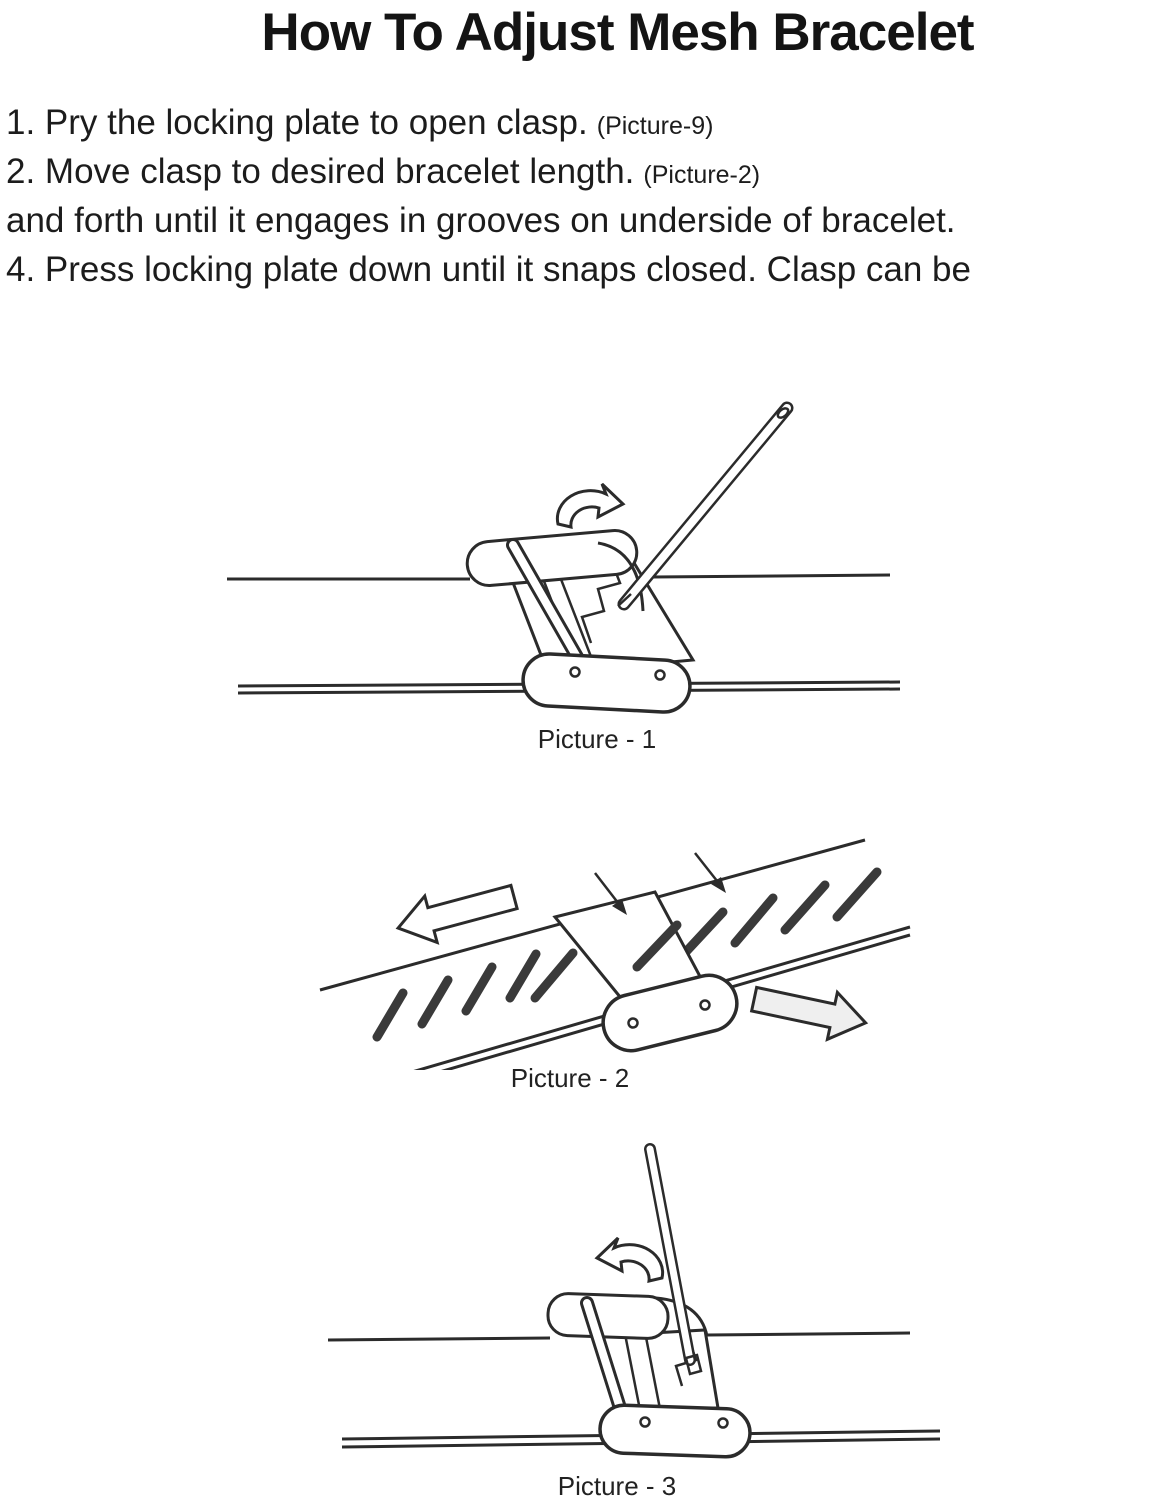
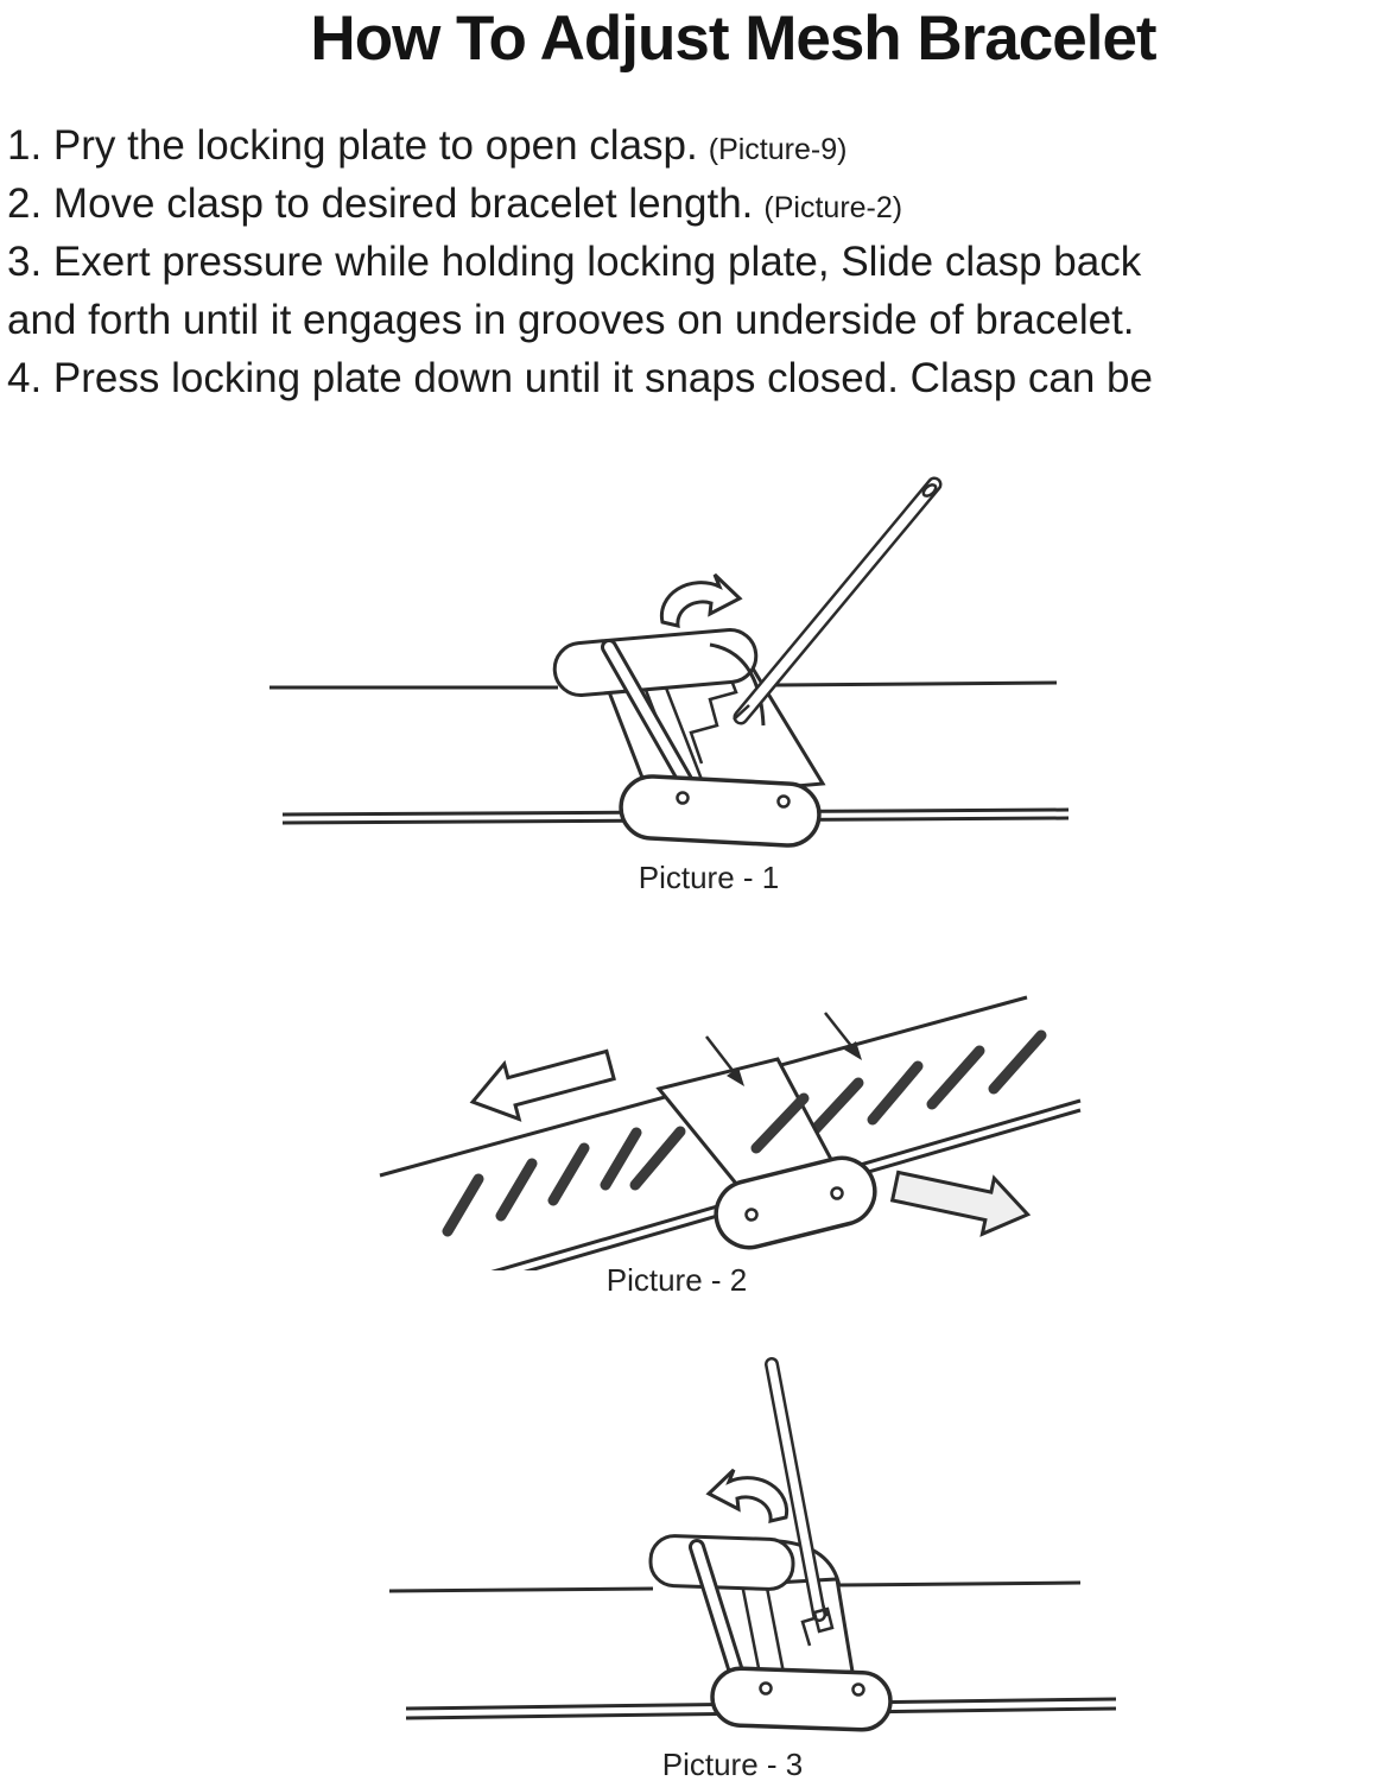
  How To Adjust Mesh Bracelet
  1. Pry the locking plate to open clasp. (Picture-9)
  2. Move clasp to desired bracelet length. (Picture-2)
+ 3. Exert pressure while holding locking plate, Slide clasp back
  and forth until it engages in grooves on underside of bracelet.
  4. Press locking plate down until it snaps closed. Clasp can be
  Picture - 1
  Picture - 2
  Picture - 3
